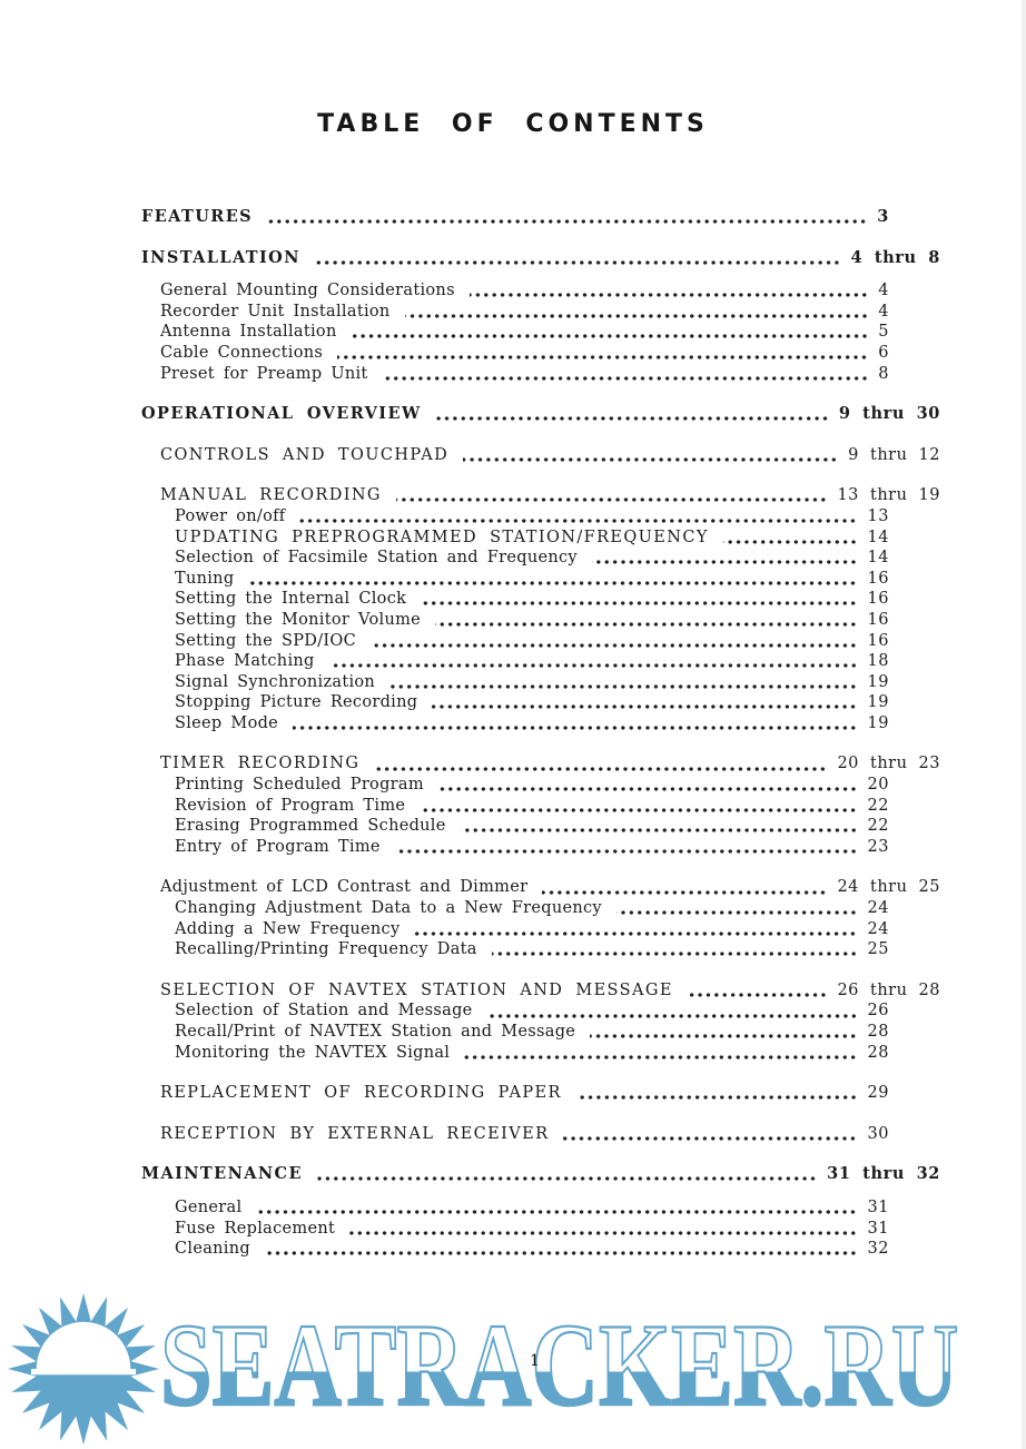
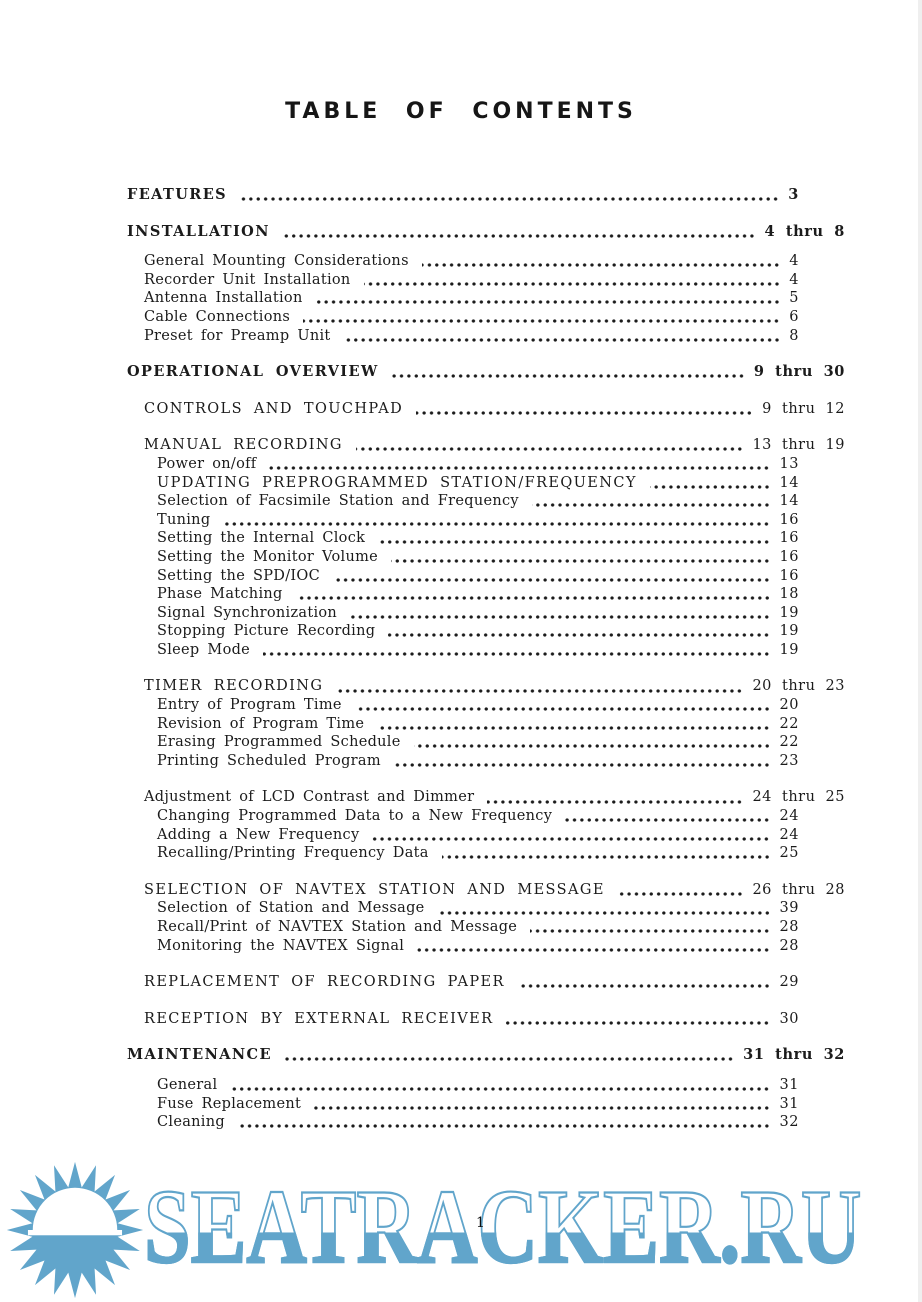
  TABLE OF CONTENTS
  FEATURES
  3
  INSTALLATION
  4 thru 8
  General Mounting Considerations
  4
  Recorder Unit Installation
  4
  Antenna Installation
  5
  Cable Connections
  6
  Preset for Preamp Unit
  8
  OPERATIONAL OVERVIEW
  9 thru 30
  CONTROLS AND TOUCHPAD
  9 thru 12
  MANUAL RECORDING
  13 thru 19
  Power on/off
  13
  UPDATING PREPROGRAMMED STATION/FREQUENCY
  14
  Selection of Facsimile Station and Frequency
  14
  Tuning
  16
  Setting the Internal Clock
  16
  Setting the Monitor Volume
  16
  Setting the SPD/IOC
  16
  Phase Matching
  18
  Signal Synchronization
  19
  Stopping Picture Recording
  19
  Sleep Mode
  19
  TIMER RECORDING
  20 thru 23
- Printing Scheduled Program
+ Entry of Program Time
  20
  Revision of Program Time
  22
  Erasing Programmed Schedule
  22
- Entry of Program Time
+ Printing Scheduled Program
  23
  Adjustment of LCD Contrast and Dimmer
  24 thru 25
- Changing Adjustment Data to a New Frequency
+ Changing Programmed Data to a New Frequency
  24
  Adding a New Frequency
  24
  Recalling/Printing Frequency Data
  25
  SELECTION OF NAVTEX STATION AND MESSAGE
  26 thru 28
  Selection of Station and Message
- 26
+ 39
  Recall/Print of NAVTEX Station and Message
  28
  Monitoring the NAVTEX Signal
  28
  REPLACEMENT OF RECORDING PAPER
  29
  RECEPTION BY EXTERNAL RECEIVER
  30
  MAINTENANCE
  31 thru 32
  General
  31
  Fuse Replacement
  31
  Cleaning
  32
  SEATRACKER.RU
  1
